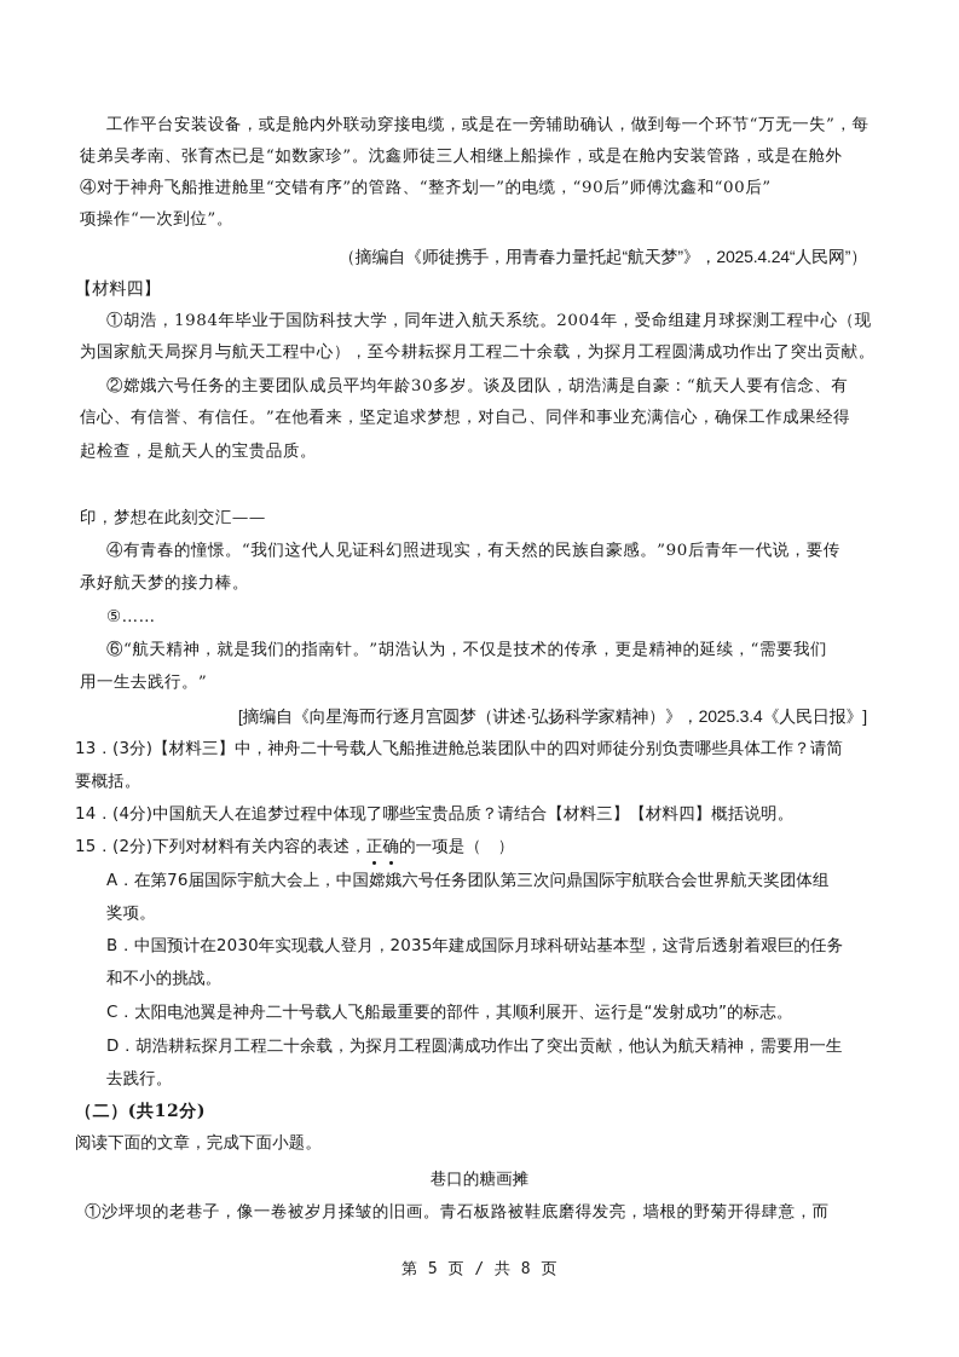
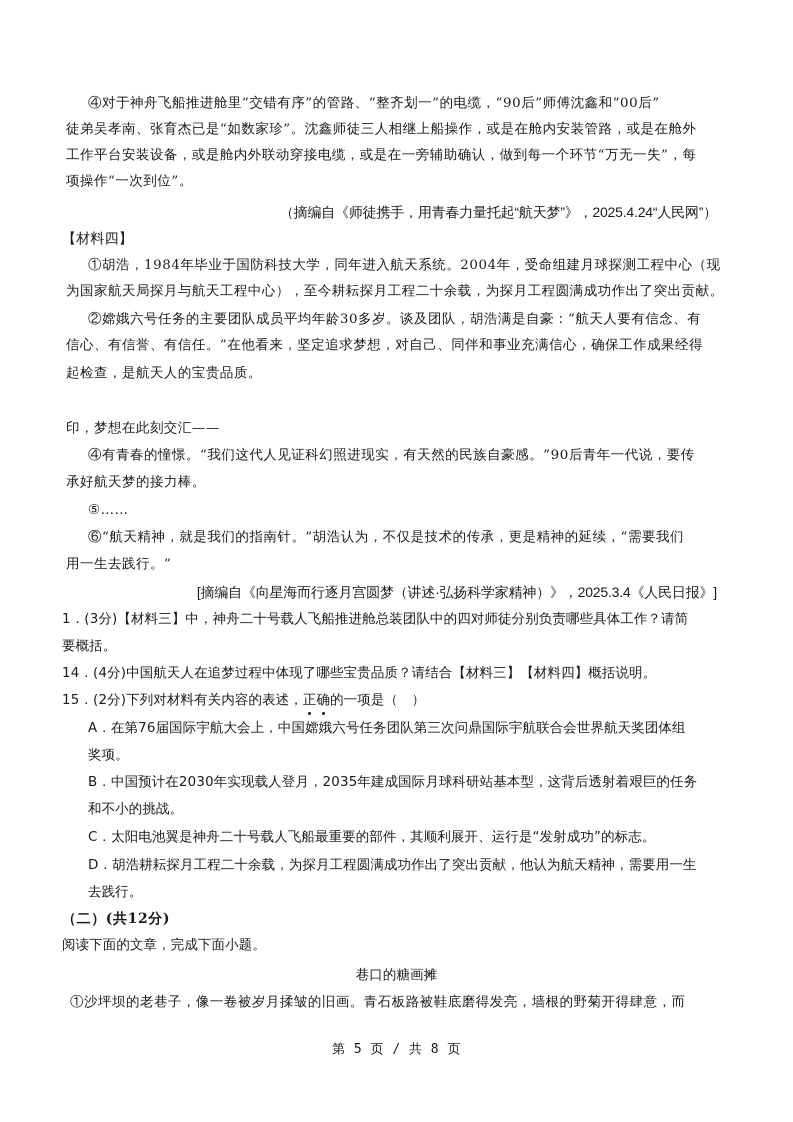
- 工作平台安装设备，或是舱内外联动穿接电缆，或是在一旁辅助确认，做到每一个环节“万无一失”，每
+ ④对于神舟飞船推进舱里“交错有序”的管路、“整齐划一”的电缆，“90后”师傅沈鑫和“00后”
  徒弟吴孝南、张育杰已是“如数家珍”。沈鑫师徒三人相继上船操作，或是在舱内安装管路，或是在舱外
- ④对于神舟飞船推进舱里“交错有序”的管路、“整齐划一”的电缆，“90后”师傅沈鑫和“00后”
+ 工作平台安装设备，或是舱内外联动穿接电缆，或是在一旁辅助确认，做到每一个环节“万无一失”，每
  项操作“一次到位”。
  （摘编自《师徒携手，用青春力量托起“航天梦”》，2025.4.24“人民网”）
  【材料四】
  ①胡浩，1984年毕业于国防科技大学，同年进入航天系统。2004年，受命组建月球探测工程中心（现
  为国家航天局探月与航天工程中心），至今耕耘探月工程二十余载，为探月工程圆满成功作出了突出贡献。
  ②嫦娥六号任务的主要团队成员平均年龄30多岁。谈及团队，胡浩满是自豪：“航天人要有信念、有
  信心、有信誉、有信任。”在他看来，坚定追求梦想，对自己、同伴和事业充满信心，确保工作成果经得
  起检查，是航天人的宝贵品质。
  印，梦想在此刻交汇——
  ④有青春的憧憬。“我们这代人见证科幻照进现实，有天然的民族自豪感。”90后青年一代说，要传
  承好航天梦的接力棒。
  ⑤……
  ⑥“航天精神，就是我们的指南针。”胡浩认为，不仅是技术的传承，更是精神的延续，“需要我们
  用一生去践行。”
  [摘编自《向星海而行逐月宫圆梦（讲述·弘扬科学家精神）》，2025.3.4《人民日报》]
- 13．(3分)【材料三】中，神舟二十号载人飞船推进舱总装团队中的四对师徒分别负责哪些具体工作？请简
+ 1．(3分)【材料三】中，神舟二十号载人飞船推进舱总装团队中的四对师徒分别负责哪些具体工作？请简
  要概括。
  14．(4分)中国航天人在追梦过程中体现了哪些宝贵品质？请结合【材料三】【材料四】概括说明。
  15．(2分)下列对材料有关内容的表述，正确的一项是（ ）
  A．在第76届国际宇航大会上，中国嫦娥六号任务团队第三次问鼎国际宇航联合会世界航天奖团体组
  奖项。
  B．中国预计在2030年实现载人登月，2035年建成国际月球科研站基本型，这背后透射着艰巨的任务
  和不小的挑战。
  C．太阳电池翼是神舟二十号载人飞船最重要的部件，其顺利展开、运行是“发射成功”的标志。
  D．胡浩耕耘探月工程二十余载，为探月工程圆满成功作出了突出贡献，他认为航天精神，需要用一生
  去践行。
  （二）(共12分)
  阅读下面的文章，完成下面小题。
  巷口的糖画摊
  ①沙坪坝的老巷子，像一卷被岁月揉皱的旧画。青石板路被鞋底磨得发亮，墙根的野菊开得肆意，而
  第 5 页 / 共 8 页
